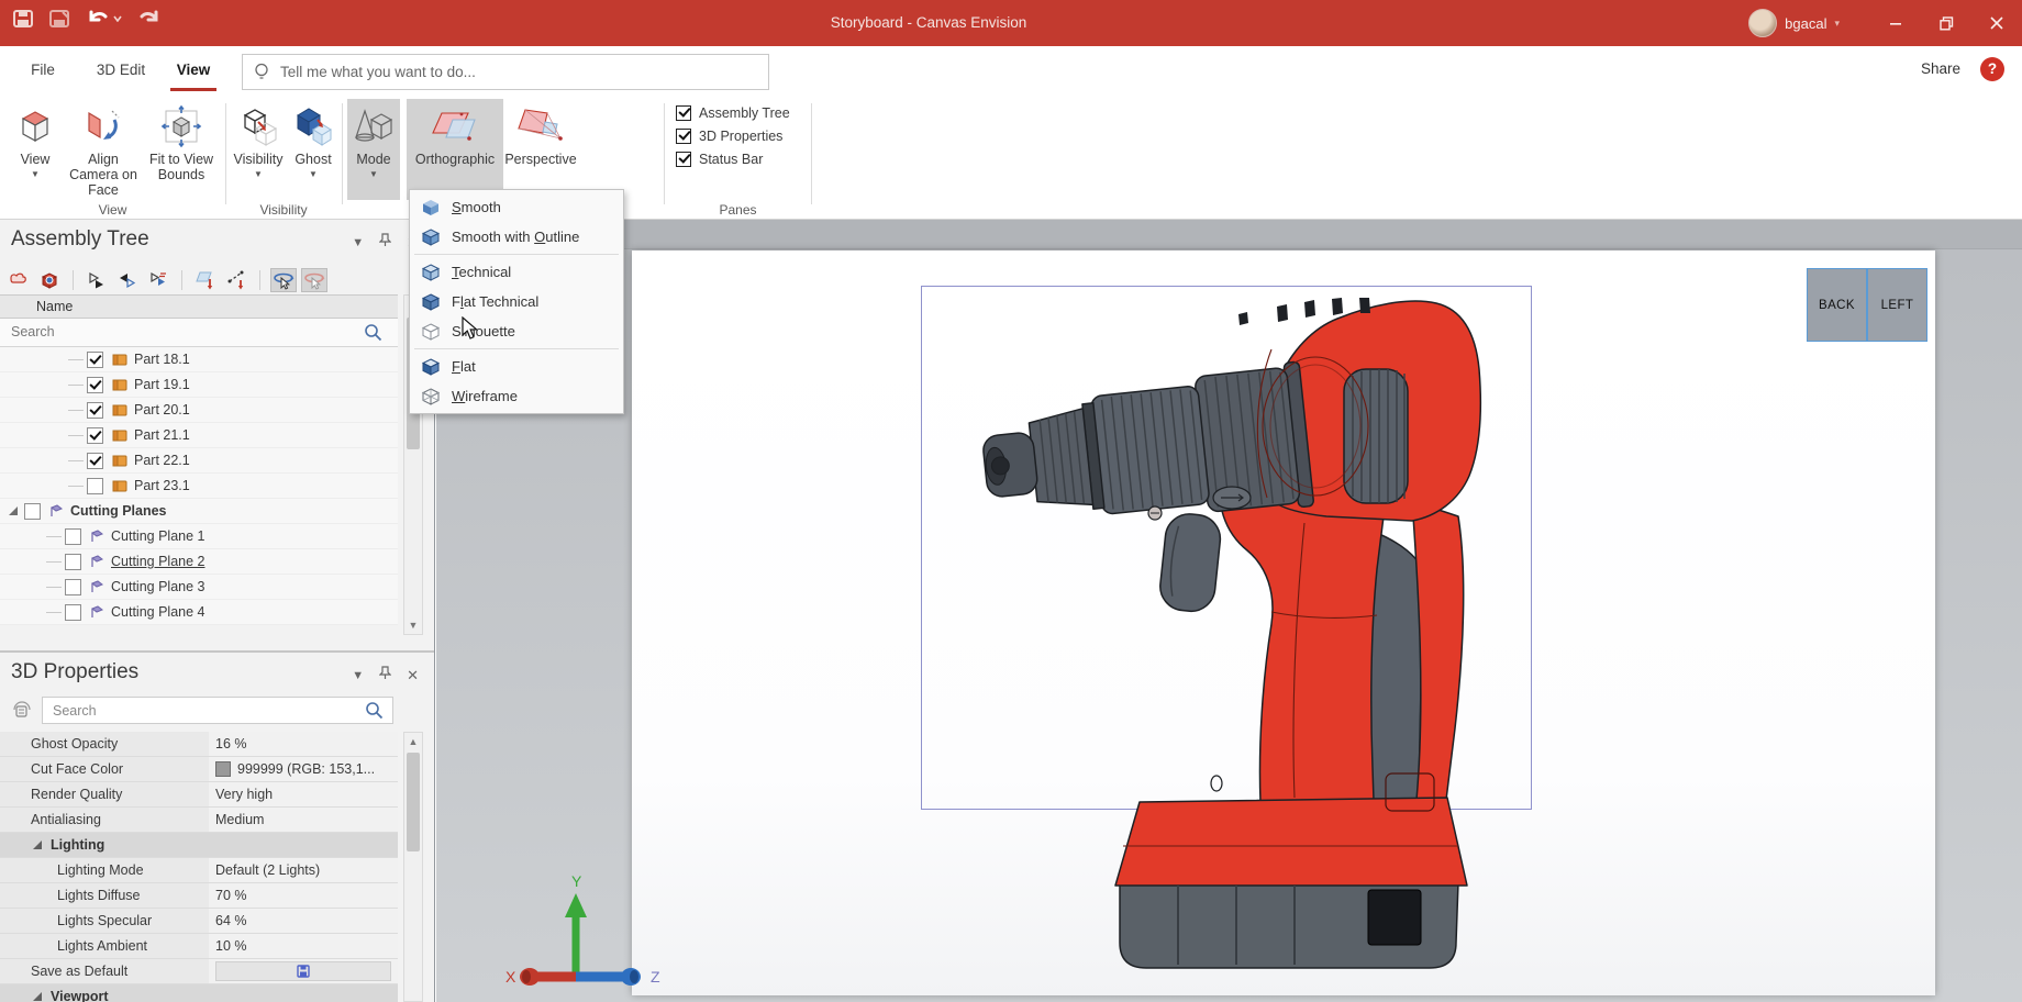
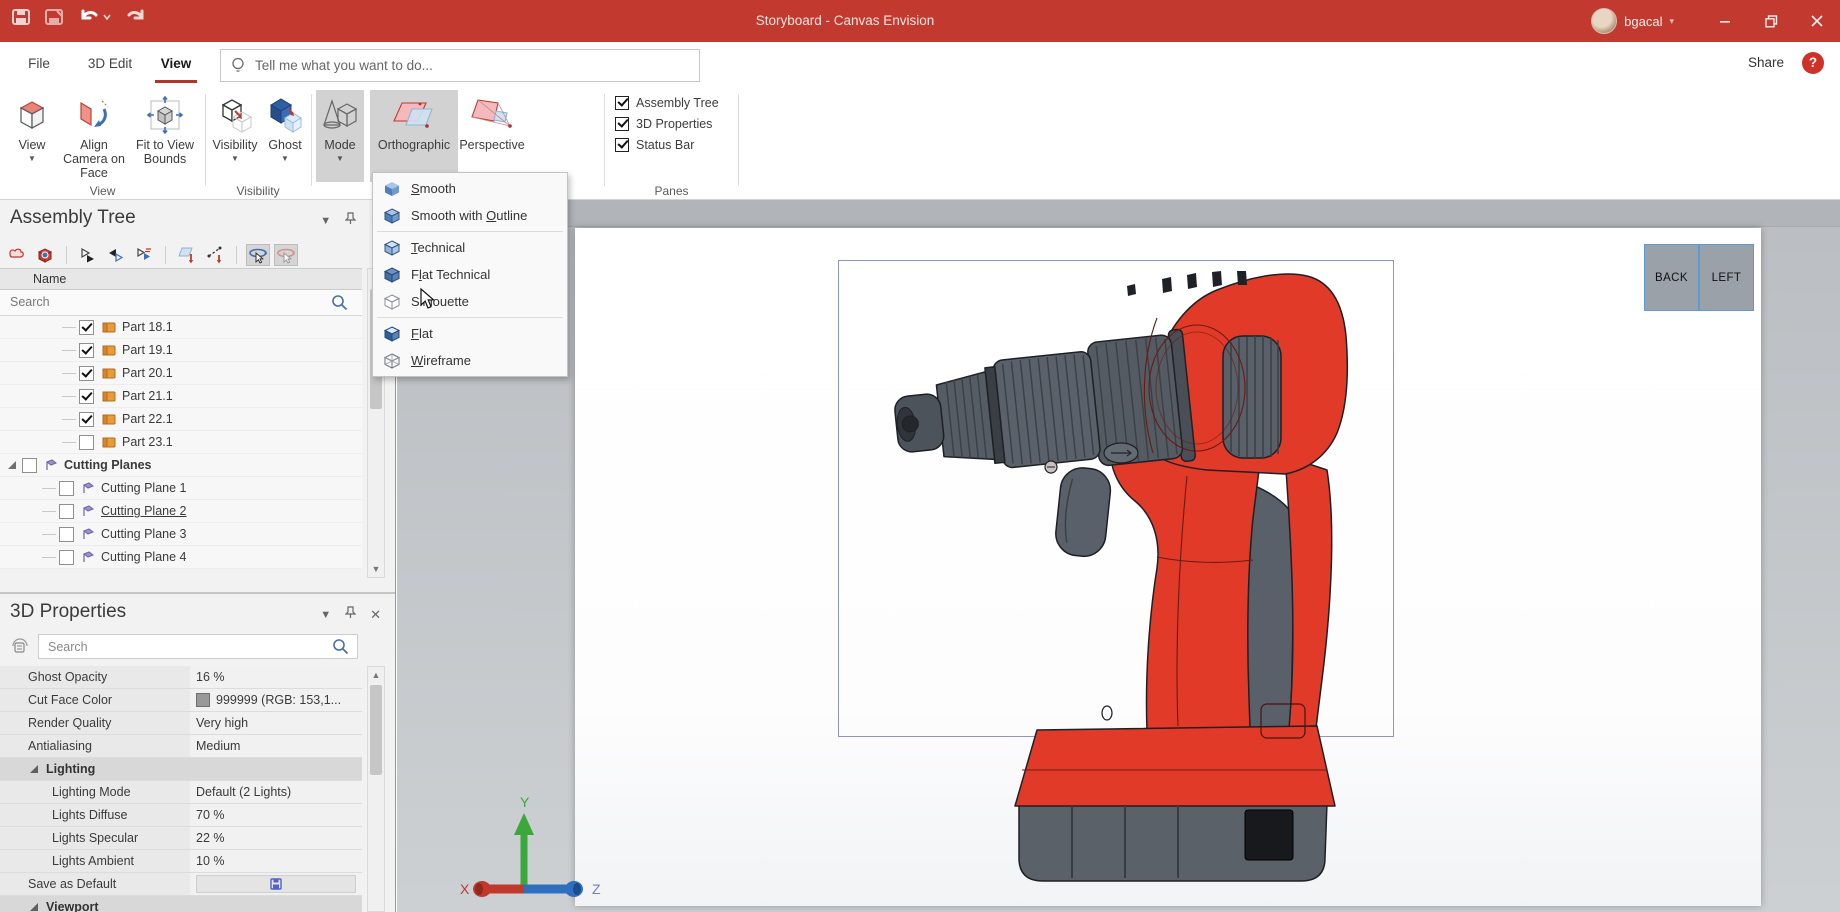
  Storyboard - Canvas Envision
  bgacal
  ▾
  File
  3D Edit
  View
  Tell me what you want to do...
  Share
  ?
  View
  ▼
  Align Camera on Face
  Fit to View Bounds
  View
  Visibility
  ▼
  Ghost
  ▼
  Visibility
  Mode
  ▼
  Orthographic
  Perspective
  Assembly Tree
  3D Properties
  Status Bar
  Panes
  Smooth
  Smooth with Outline
  Technical
  Flat Technical
  Souette
  Flat
  Wireframe
  Assembly Tree
  ▼
  Name
  Search
  Part 18.1
  Part 19.1
  Part 20.1
  Part 21.1
  Part 22.1
  Part 23.1
  Cutting Planes
  Cutting Plane 1
  Cutting Plane 2
  Cutting Plane 3
  Cutting Plane 4
  ▼
  3D Properties
  ▼
  ✕
  Search
  Ghost Opacity
  16 %
  Cut Face Color
  999999 (RGB: 153,1...
  Render Quality
  Very high
  Antialiasing
  Medium
  Lighting
  Lighting Mode
  Default (2 Lights)
  Lights Diffuse
  70 %
  Lights Specular
- 64 %
+ 22 %
  Lights Ambient
  10 %
  Save as Default
  Viewport
  ▲
  BACK
  LEFT
  Y
  X
  Z
